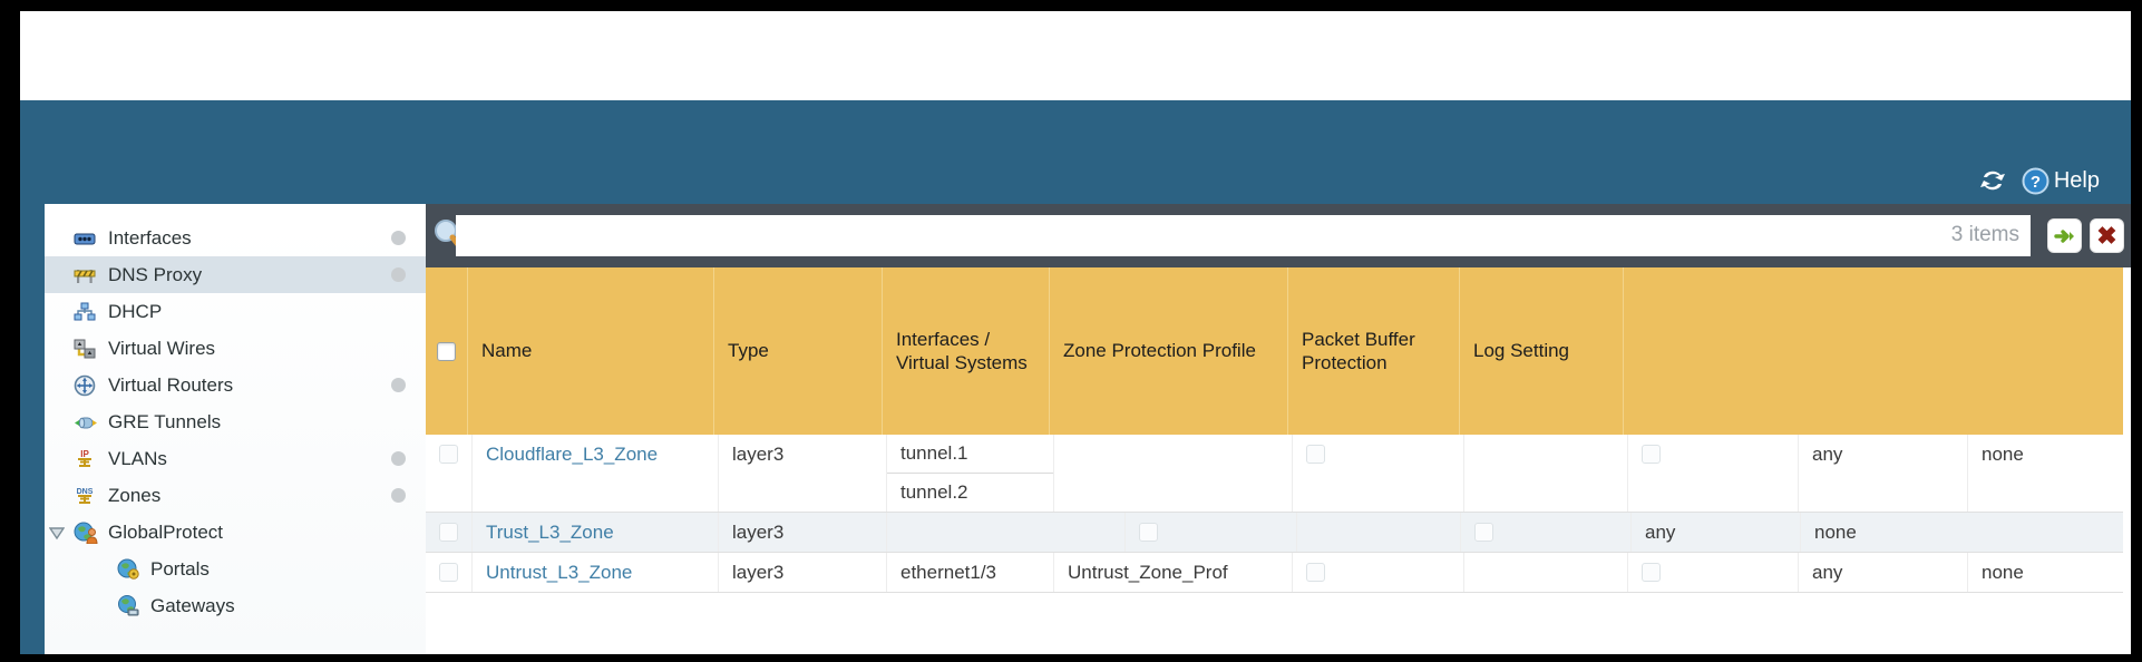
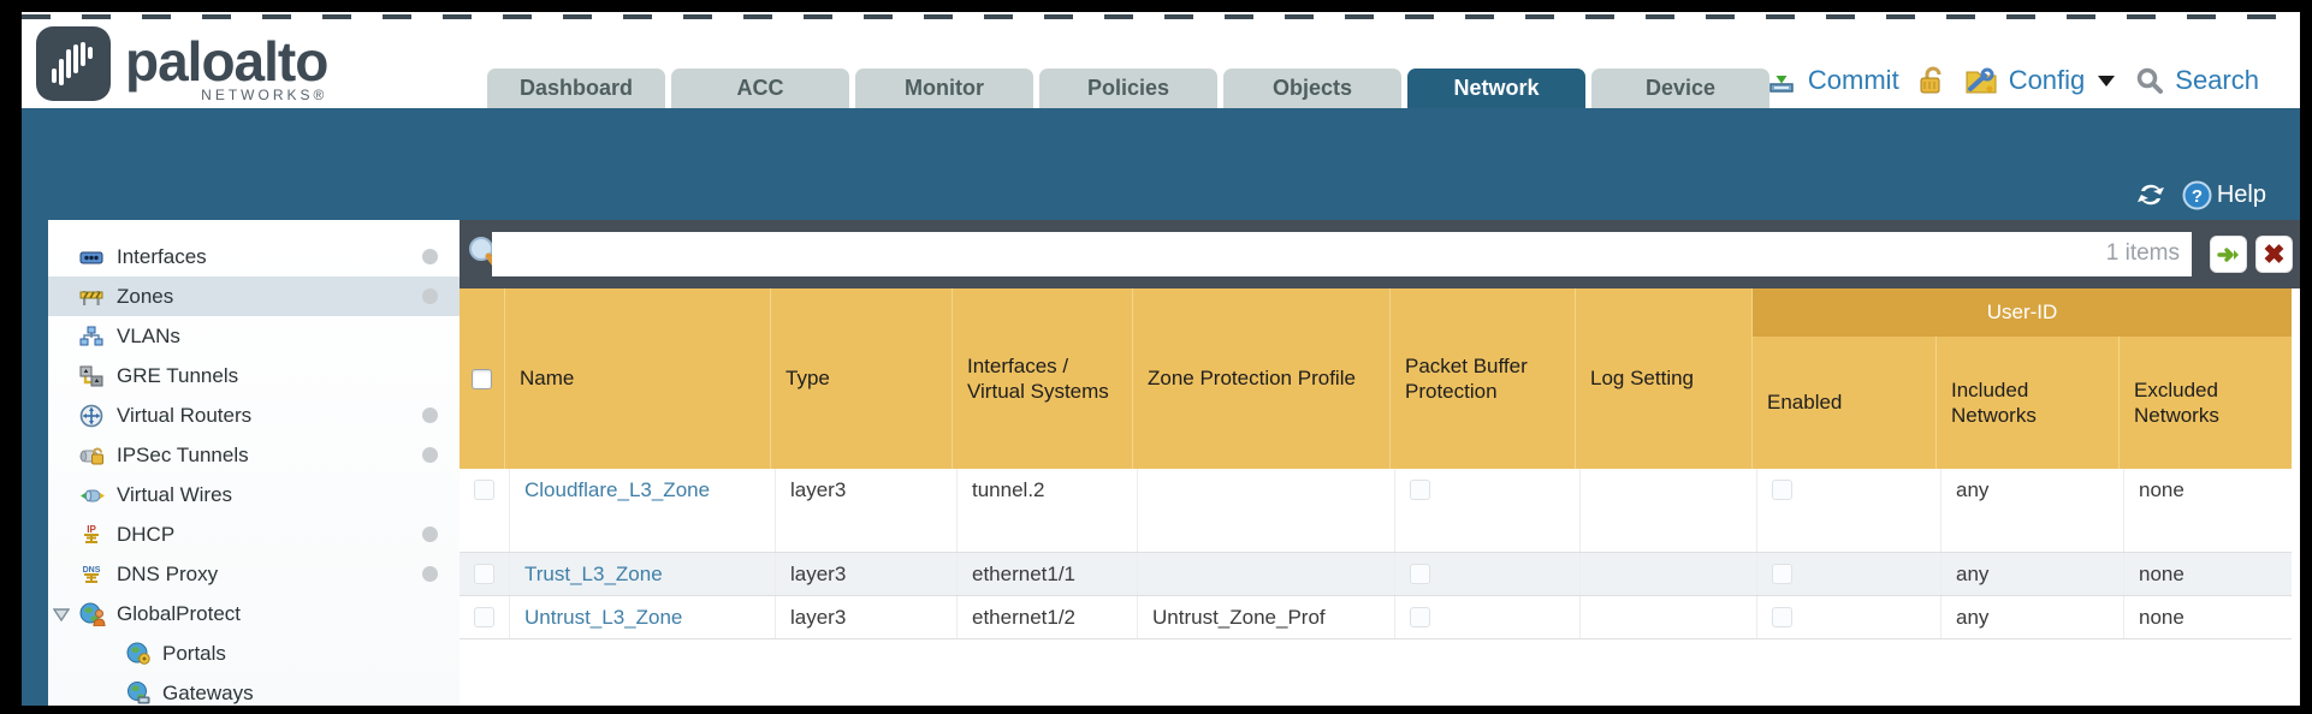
+ paloalto
+ NETWORKS®
+ Dashboard
+ ACC
+ Monitor
+ Policies
+ Objects
+ Network
+ Device
+ Commit
+ Config
+ Search
  ?
  Help
  Interfaces
- DNS Proxy
+ Zones
- DHCP
+ VLANs
- Virtual Wires
+ GRE Tunnels
  Virtual Routers
+ IPSec Tunnels
- GRE Tunnels
+ Virtual Wires
  IP
- VLANs
+ DHCP
- Zones
+ DNS Proxy
  GlobalProtect
  Portals
  Gateways
- 3 items
+ 1 items
  ✖
  Name
  Type
  Interfaces / Virtual Systems
  Zone Protection Profile
  Packet Buffer Protection
  Log Setting
+ User-ID
+ Enabled
+ Included Networks
+ Excluded Networks
  Cloudflare_L3_Zone
  layer3
- tunnel.1
  tunnel.2
  any
  none
  Trust_L3_Zone
  layer3
+ ethernet1/1
  any
  none
  Untrust_L3_Zone
  layer3
- ethernet1/3
+ ethernet1/2
  Untrust_Zone_Prof
  any
  none
